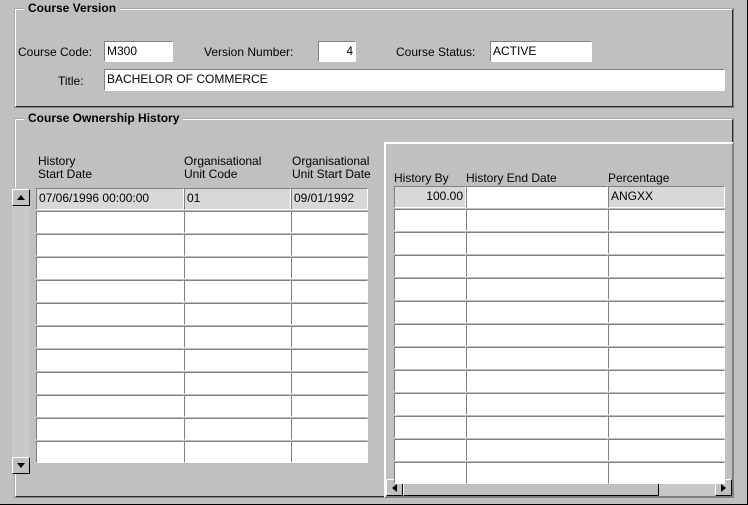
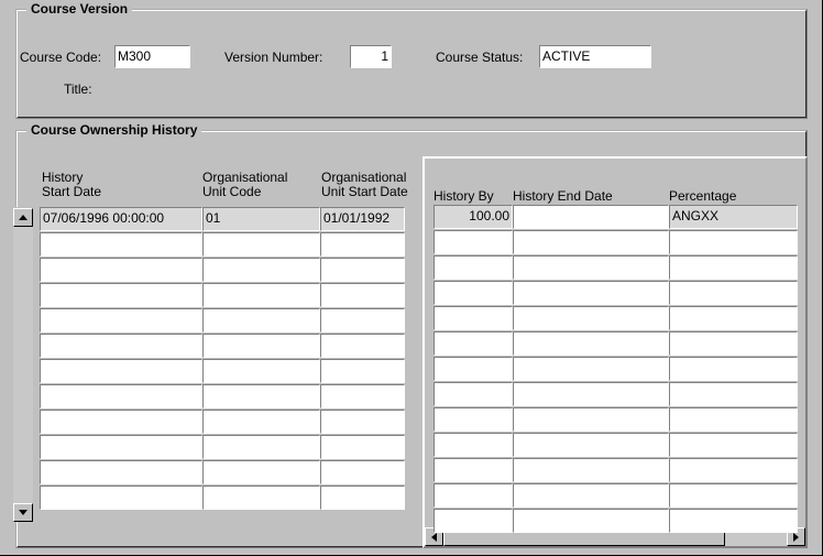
  Course Version
  Course Code:
  M300
  Version Number:
- 4
+ 1
  Course Status:
  ACTIVE
  Title:
- BACHELOR OF COMMERCE
  Course Ownership History
  History
  Start Date
  Organisational
  Unit Code
  Organisational
  Unit Start Date
  History By
  History End Date
  Percentage
  07/06/1996 00:00:00
  01
- 09/01/1992
+ 01/01/1992
  100.00
  ANGXX
